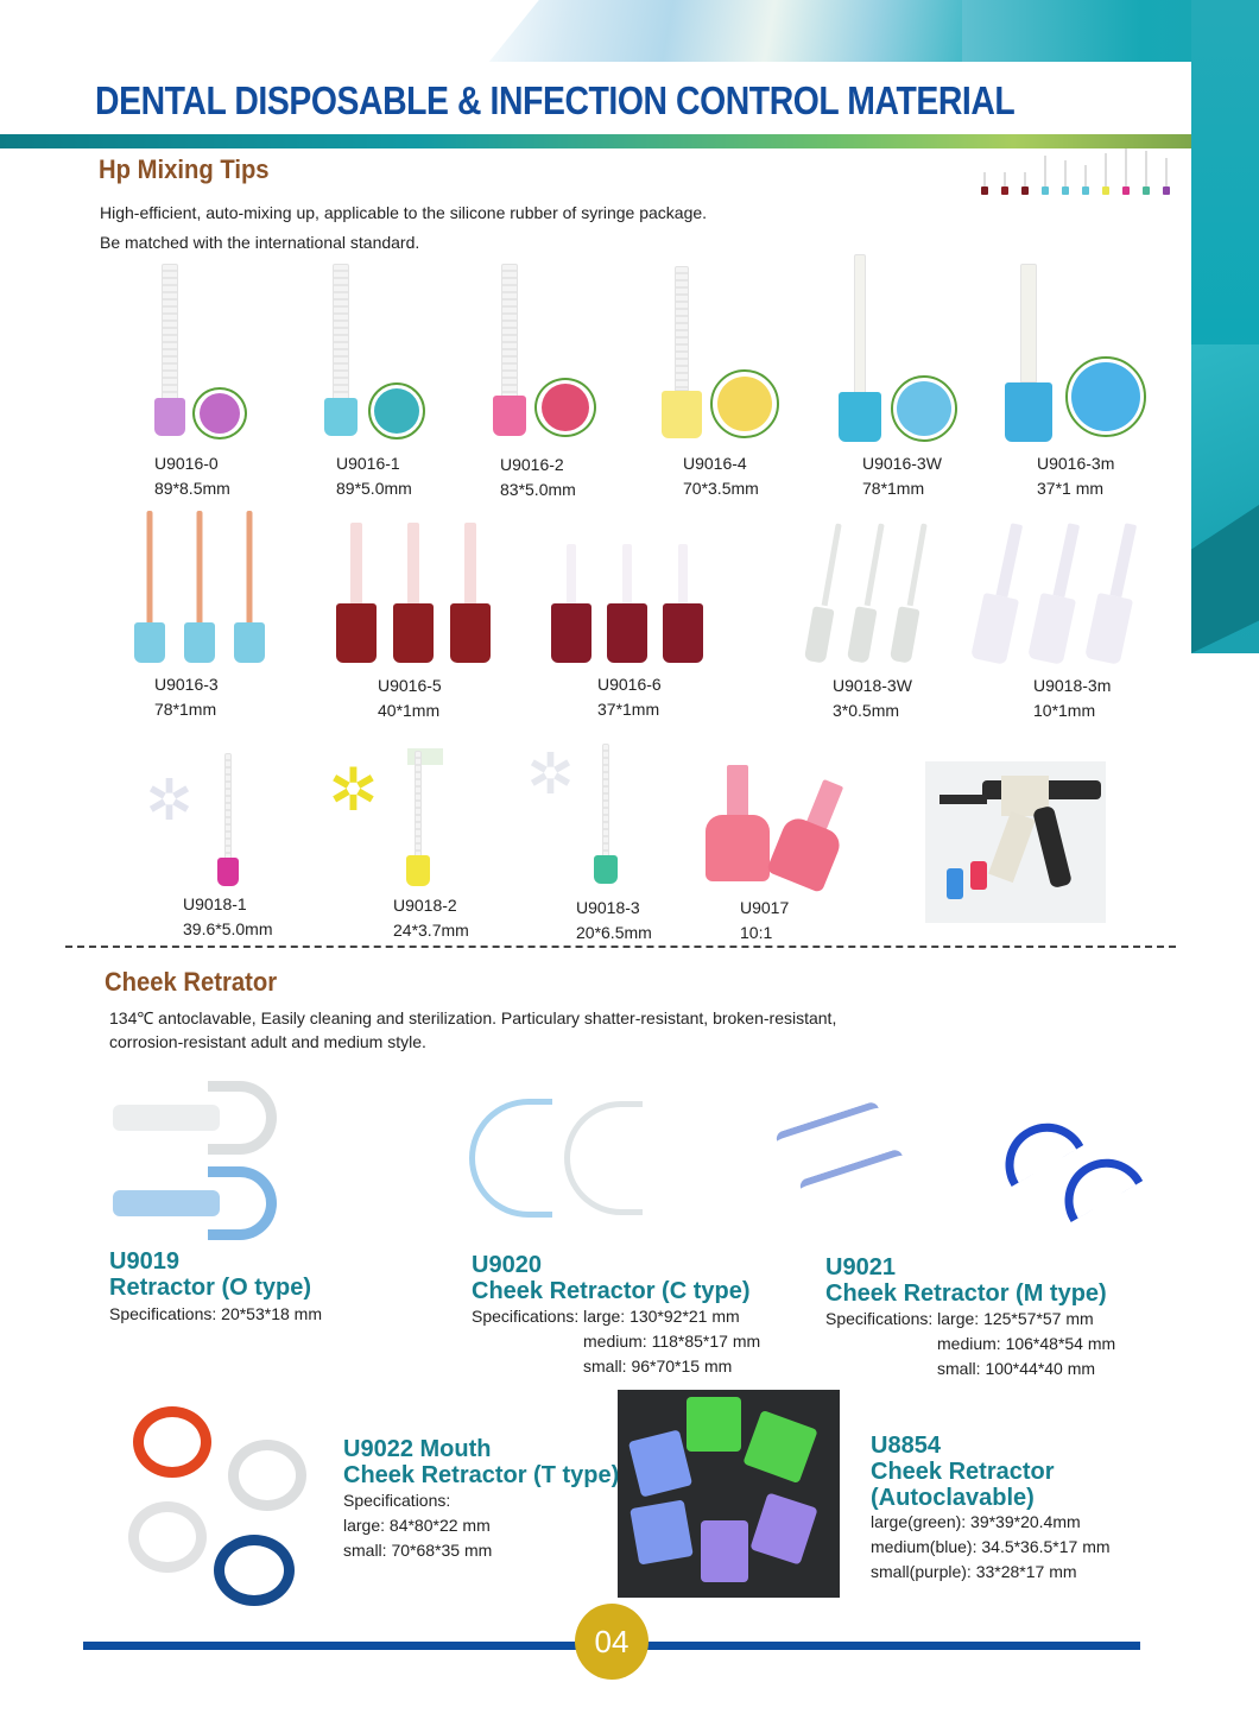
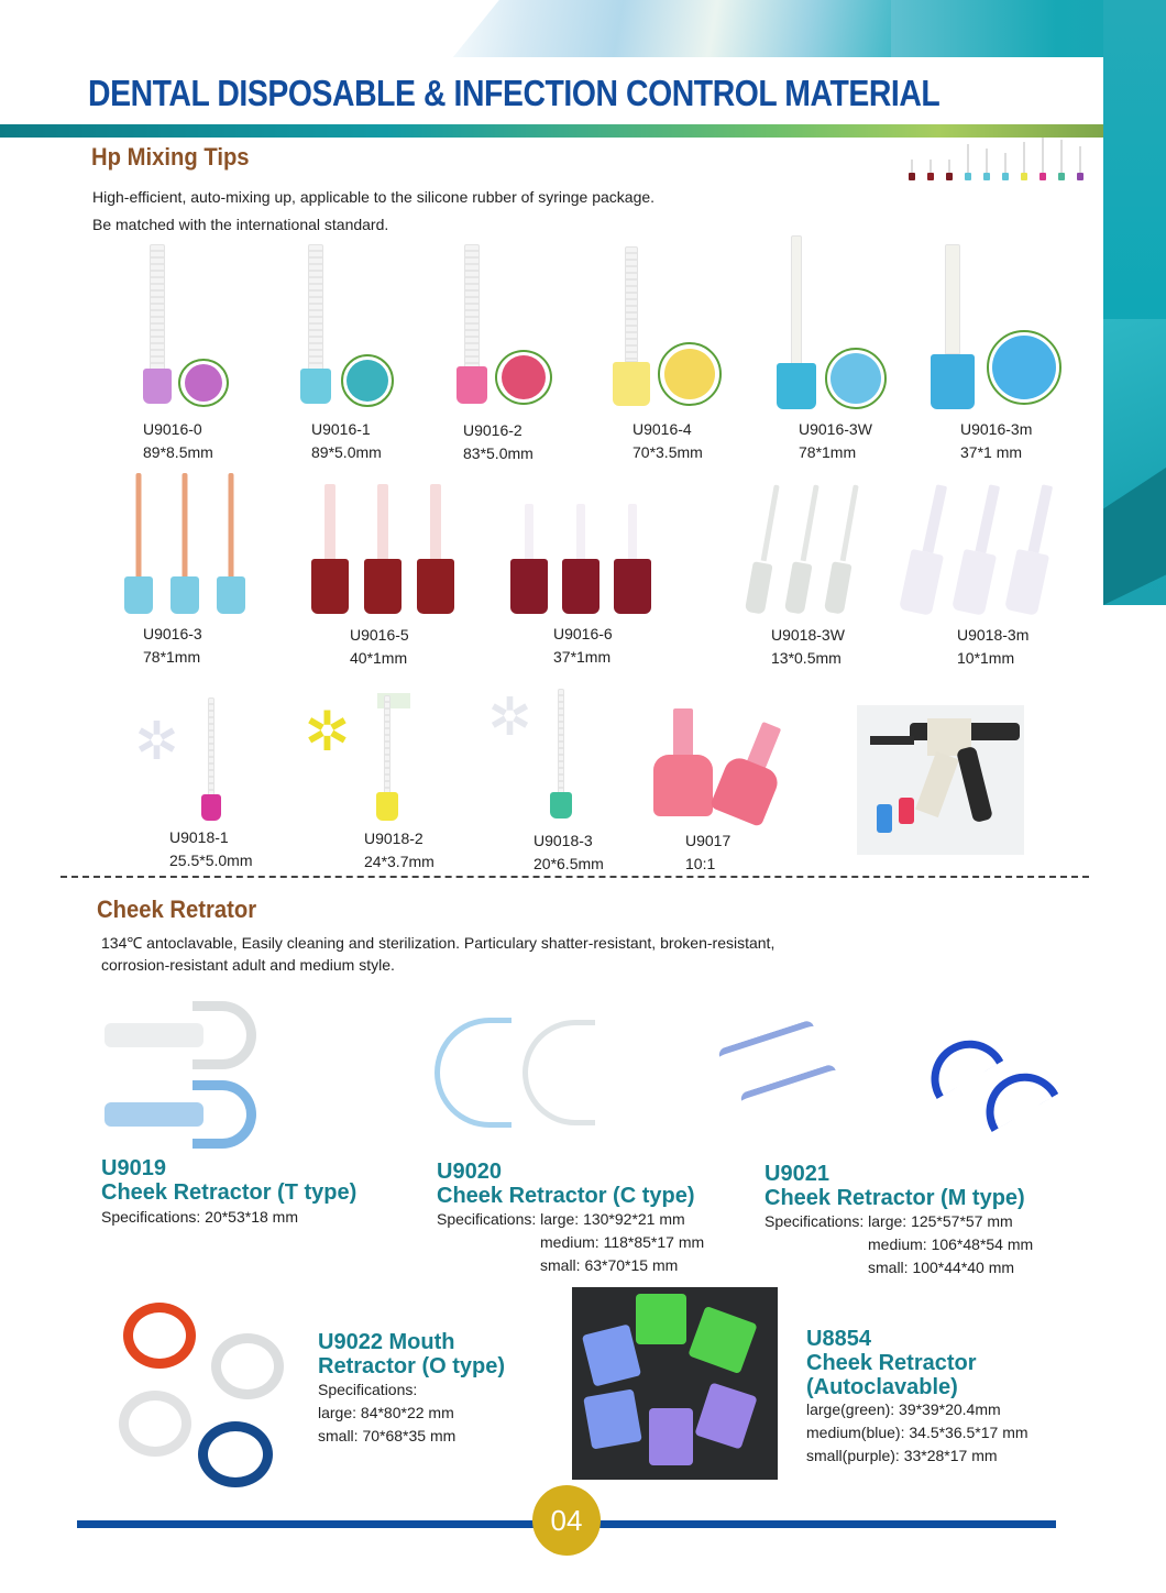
  DENTAL DISPOSABLE & INFECTION CONTROL MATERIAL
  Hp Mixing Tips
  High-efficient, auto-mixing up, applicable to the silicone rubber of syringe package.
  Be matched with the international standard.
  U9016-0
  89*8.5mm
  U9016-1
  89*5.0mm
  U9016-2
  83*5.0mm
  U9016-4
  70*3.5mm
  U9016-3W
  78*1mm
  U9016-3m
  37*1 mm
  U9016-3
  78*1mm
  U9016-5
  40*1mm
  U9016-6
  37*1mm
  U9018-3W
- 3*0.5mm
+ 13*0.5mm
  U9018-3m
  10*1mm
  ✲
  ✲
  ✲
  U9018-1
- 39.6*5.0mm
+ 25.5*5.0mm
  U9018-2
  24*3.7mm
  U9018-3
  20*6.5mm
  U9017
  10:1
  Cheek Retrator
  134℃ antoclavable, Easily cleaning and sterilization. Particulary shatter-resistant, broken-resistant,
  corrosion-resistant adult and medium style.
  U9019
- Retractor (O type)
+ Cheek Retractor (T type)
  Specifications: 20*53*18 mm
  U9020
  Cheek Retractor (C type)
  Specifications: large: 130*92*21 mm
  medium: 118*85*17 mm
- small: 96*70*15 mm
+ small: 63*70*15 mm
  U9021
  Cheek Retractor (M type)
  Specifications: large: 125*57*57 mm
  medium: 106*48*54 mm
  small: 100*44*40 mm
  U9022 Mouth
- Cheek Retractor (T type)
+ Retractor (O type)
  Specifications:
  large: 84*80*22 mm
  small: 70*68*35 mm
  U8854
  Cheek Retractor
  (Autoclavable)
  large(green): 39*39*20.4mm
  medium(blue): 34.5*36.5*17 mm
  small(purple): 33*28*17 mm
  04
